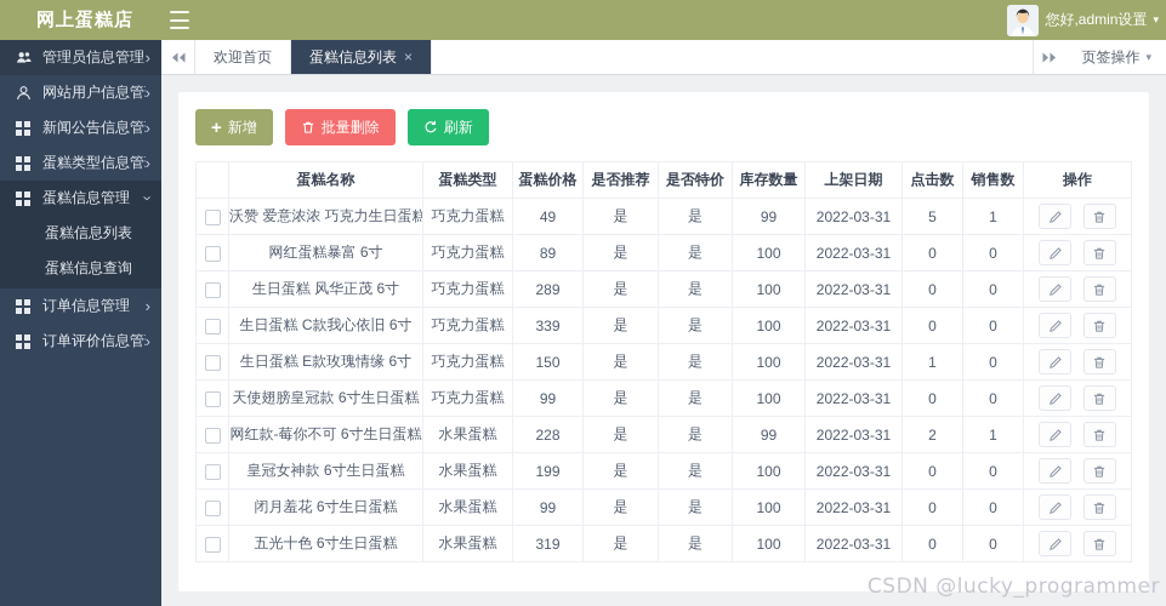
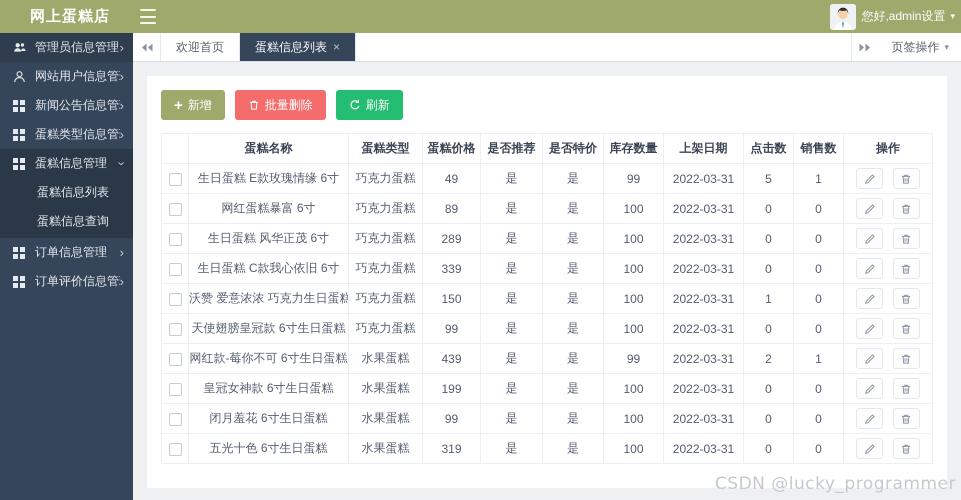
  网上蛋糕店
  您好,admin设置
  ▾
  管理员信息管理
  ›
  网站用户信息管
  ›
  新闻公告信息管
  ›
  蛋糕类型信息管
  ›
  蛋糕信息管理
  蛋糕信息列表
  蛋糕信息查询
  订单信息管理
  ›
  订单评价信息管
  ›
  欢迎首页
  蛋糕信息列表
  ×
  页签操作
  ▾
  +
  新增
  批量删除
  刷新
  	蛋糕名称	蛋糕类型	蛋糕价格	是否推荐	是否特价	库存数量	上架日期	点击数	销售数	操作
- 	沃赞 爱意浓浓 巧克力生日蛋糕	巧克力蛋糕	49	是	是	99	2022-03-31	5	1
+ 	生日蛋糕 E款玫瑰情缘 6寸	巧克力蛋糕	49	是	是	99	2022-03-31	5	1
  	网红蛋糕暴富 6寸	巧克力蛋糕	89	是	是	100	2022-03-31	0	0
  	生日蛋糕 风华正茂 6寸	巧克力蛋糕	289	是	是	100	2022-03-31	0	0
  	生日蛋糕 C款我心依旧 6寸	巧克力蛋糕	339	是	是	100	2022-03-31	0	0
- 	生日蛋糕 E款玫瑰情缘 6寸	巧克力蛋糕	150	是	是	100	2022-03-31	1	0
+ 	沃赞 爱意浓浓 巧克力生日蛋糕	巧克力蛋糕	150	是	是	100	2022-03-31	1	0
  	天使翅膀皇冠款 6寸生日蛋糕	巧克力蛋糕	99	是	是	100	2022-03-31	0	0
- 	网红款-莓你不可 6寸生日蛋糕	水果蛋糕	228	是	是	99	2022-03-31	2	1
+ 	网红款-莓你不可 6寸生日蛋糕	水果蛋糕	439	是	是	99	2022-03-31	2	1
  	皇冠女神款 6寸生日蛋糕	水果蛋糕	199	是	是	100	2022-03-31	0	0
  	闭月羞花 6寸生日蛋糕	水果蛋糕	99	是	是	100	2022-03-31	0	0
  	五光十色 6寸生日蛋糕	水果蛋糕	319	是	是	100	2022-03-31	0	0
  CSDN @lucky_programmer
